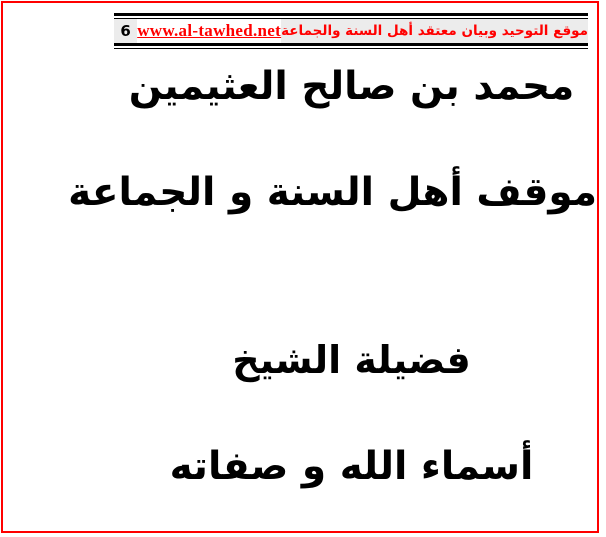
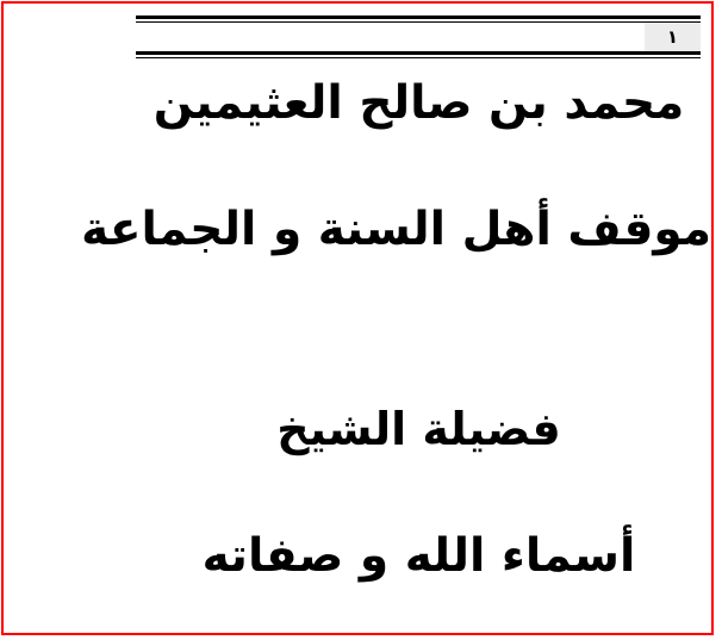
- موقع التوحيد وبيان معتقد أهل السنة والجماعة
- www.al-tawhed.net
- 6
+ ١
  محمد بن صالح العثيمين
  موقف أهل السنة و الجماعة
  فضيلة الشيخ
  أسماء الله و صفاته
